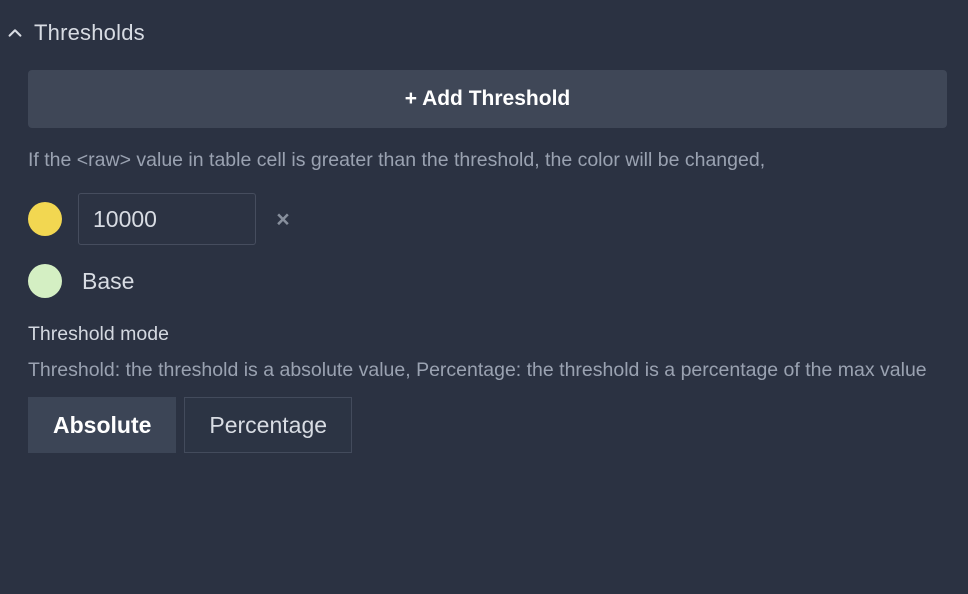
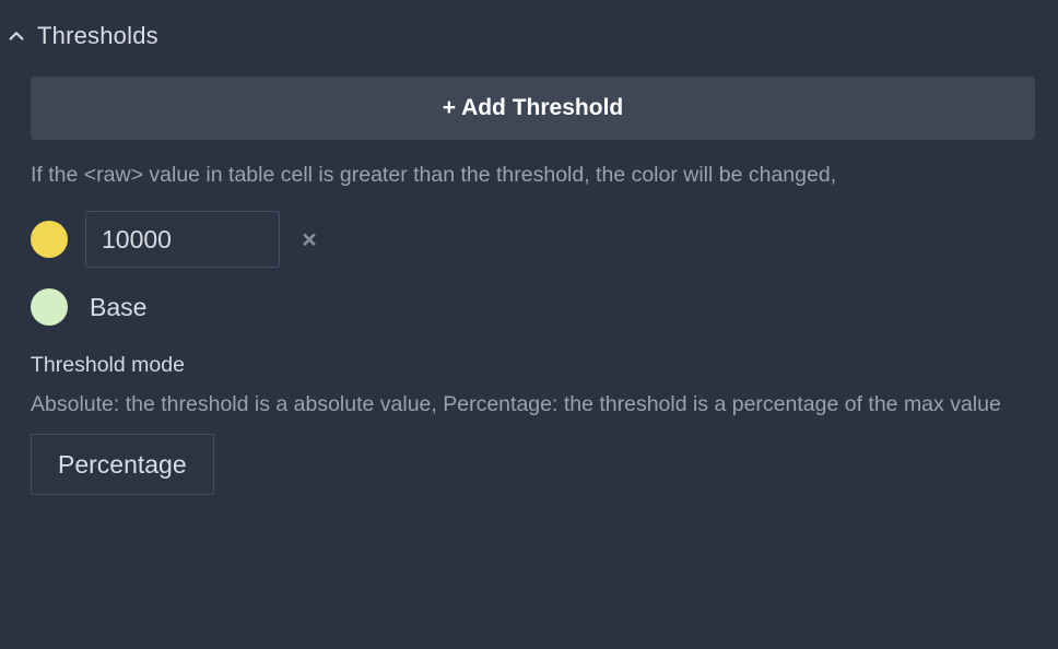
  Thresholds
  + Add Threshold
  If the <raw> value in table cell is greater than the threshold, the color will be changed,
  10000
  ×
  Base
  Threshold mode
- Threshold: the threshold is a absolute value, Percentage: the threshold is a percentage of the max value
+ Absolute: the threshold is a absolute value, Percentage: the threshold is a percentage of the max value
- Absolute
  Percentage
